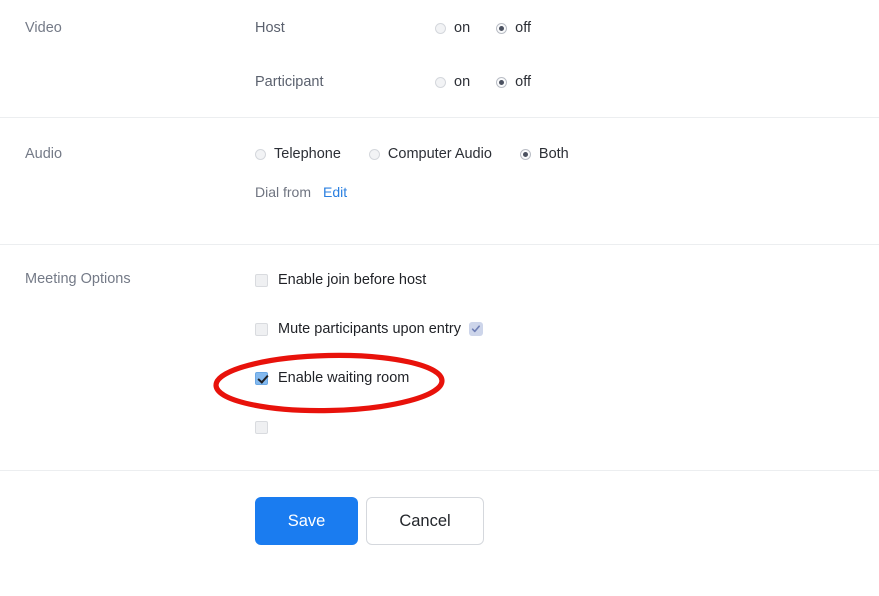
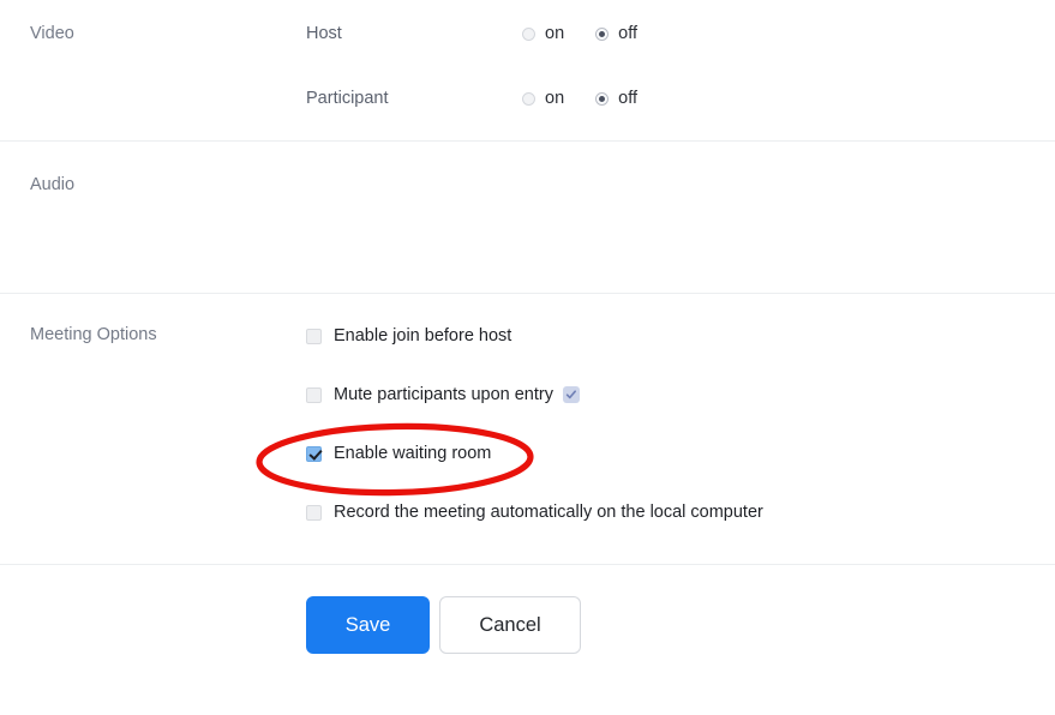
  Video
  Host
  on
  off
  Participant
  on
  off
  Audio
- Telephone
- Computer Audio
- Both
- Dial from
- Edit
  Meeting Options
  Enable join before host
  Mute participants upon entry
  Enable waiting room
+ Record the meeting automatically on the local computer
  Save
  Cancel
